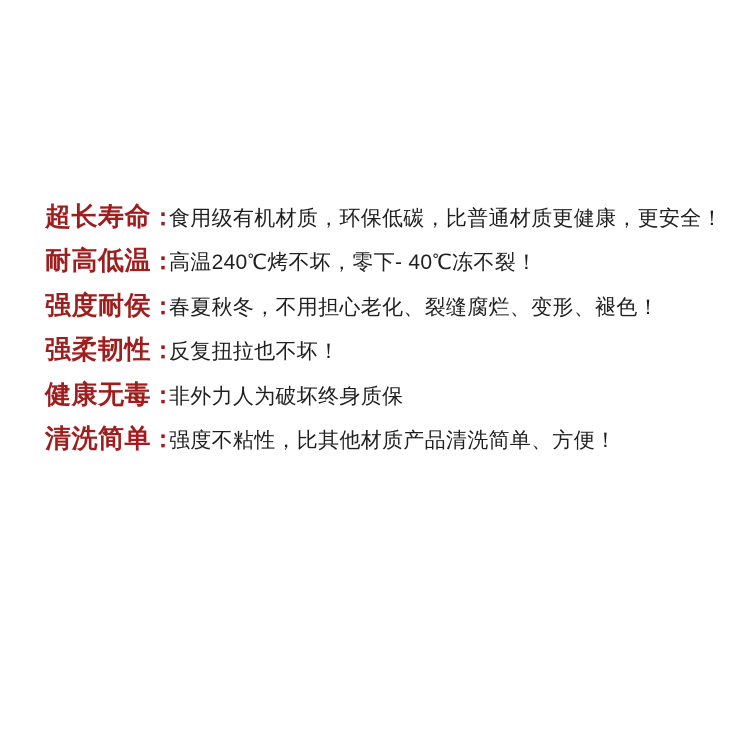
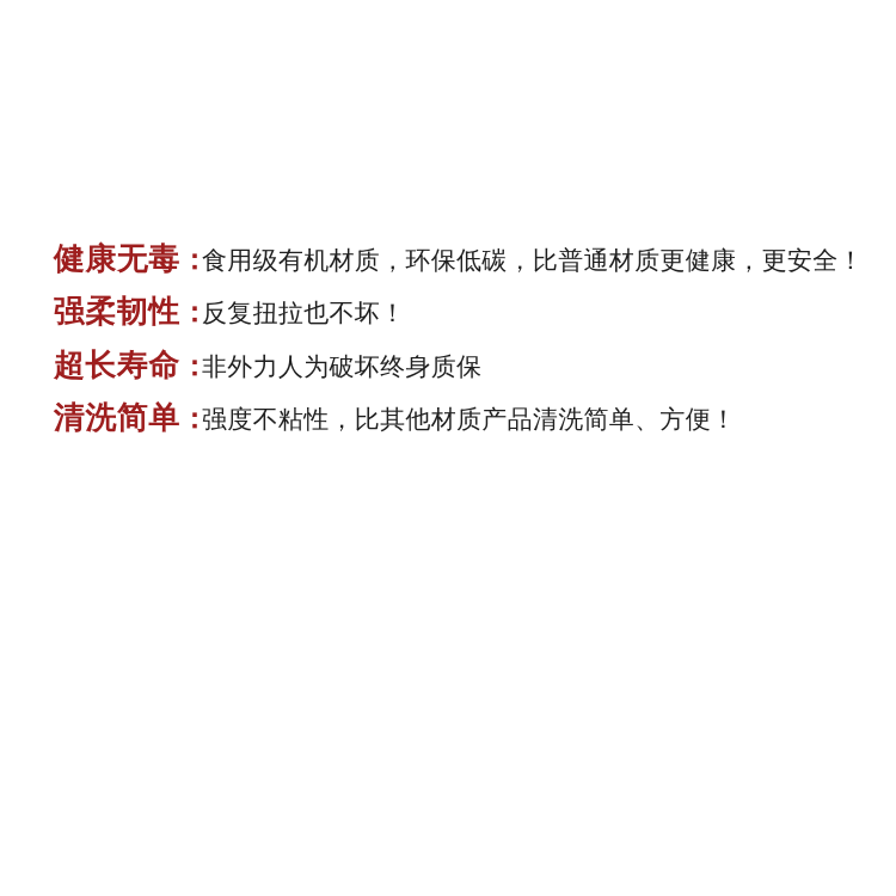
- 超长寿命：食用级有机材质，环保低碳，比普通材质更健康，更安全！
+ 健康无毒：食用级有机材质，环保低碳，比普通材质更健康，更安全！
- 耐高低温：高温240℃烤不坏，零下- 40℃冻不裂！
- 强度耐侯：春夏秋冬，不用担心老化、裂缝腐烂、变形、褪色！
  强柔韧性：反复扭拉也不坏！
- 健康无毒：非外力人为破坏终身质保
+ 超长寿命：非外力人为破坏终身质保
  清洗简单：强度不粘性，比其他材质产品清洗简单、方便！
